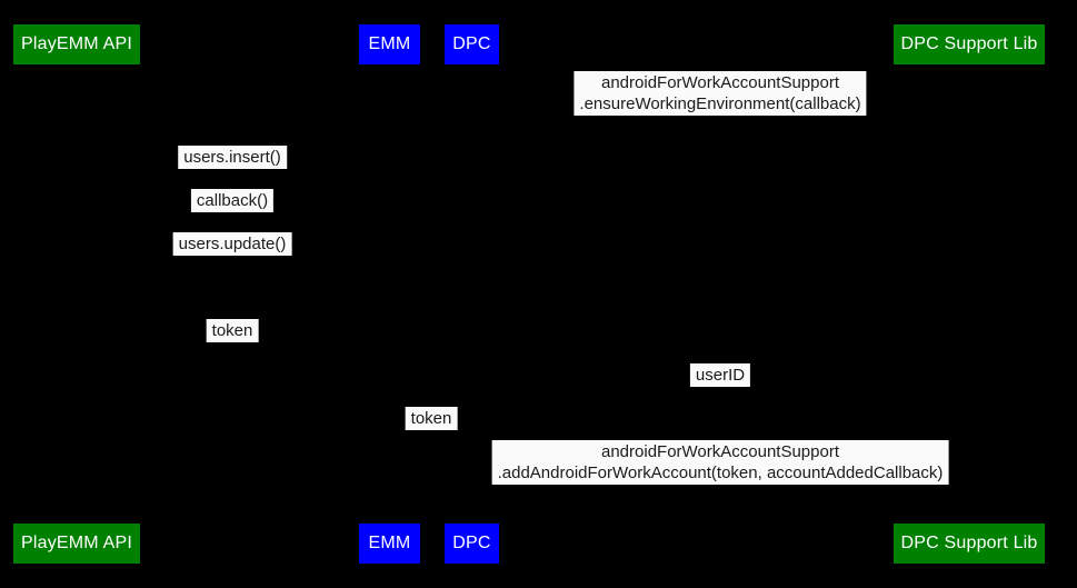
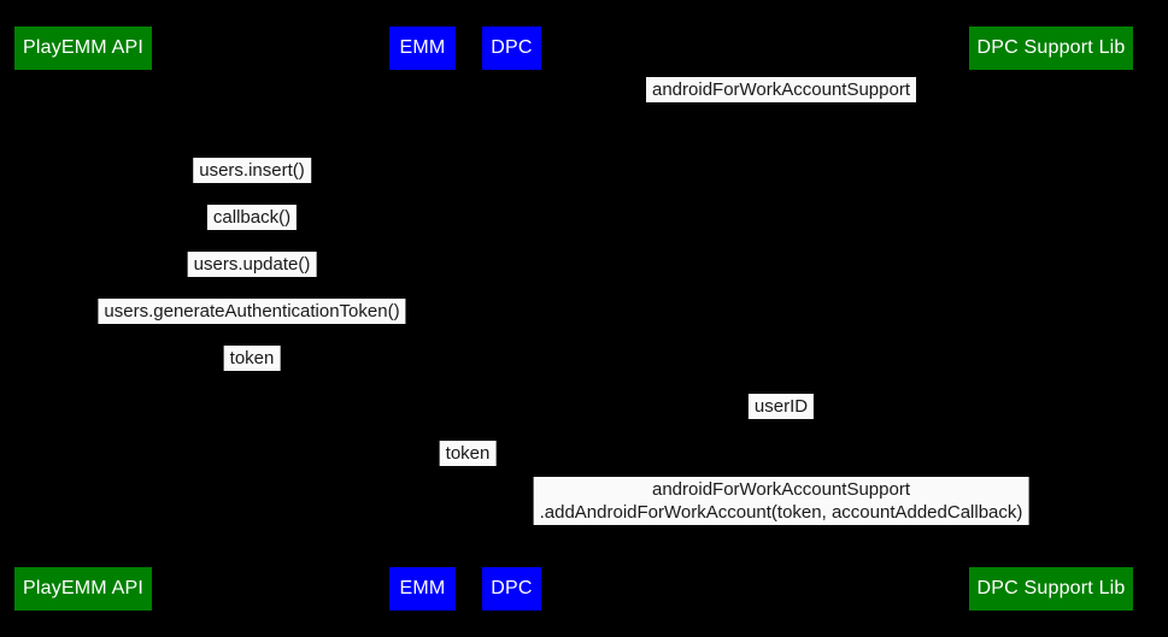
  PlayEMM API
  EMM
  DPC
  DPC Support Lib
  androidForWorkAccountSupport
- .ensureWorkingEnvironment(callback)
  users.insert()
  callback()
  users.update()
+ users.generateAuthenticationToken()
  token
  userID
  token
  androidForWorkAccountSupport
  .addAndroidForWorkAccount(token, accountAddedCallback)
  PlayEMM API
  EMM
  DPC
  DPC Support Lib
